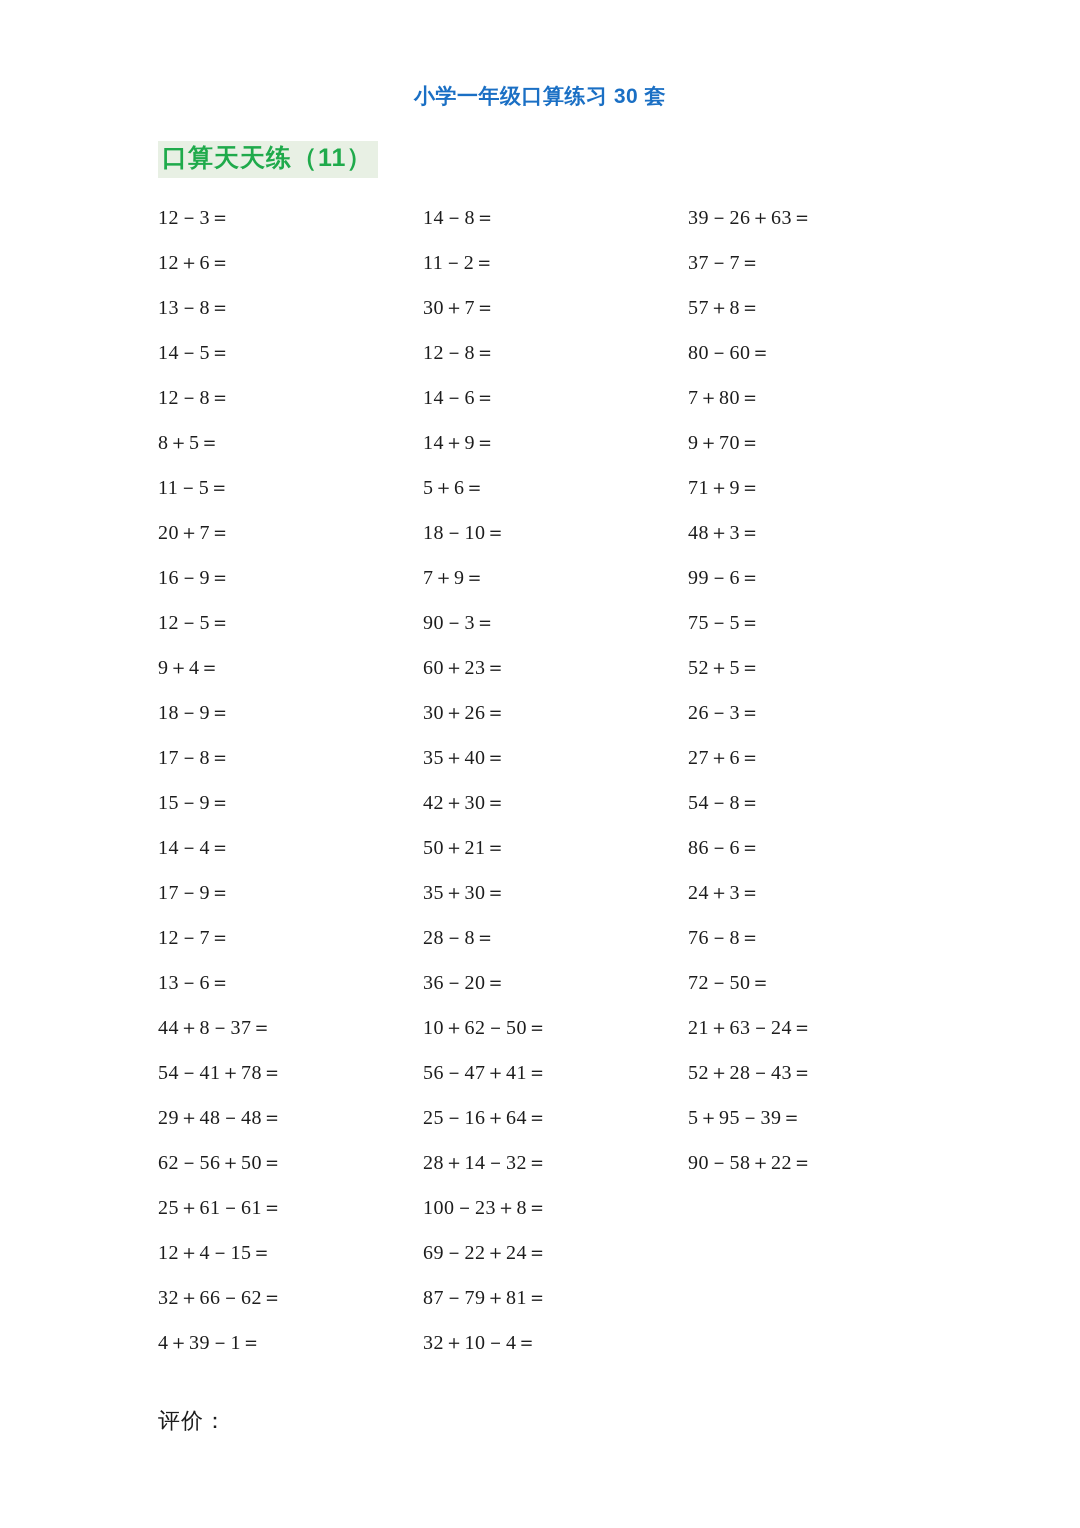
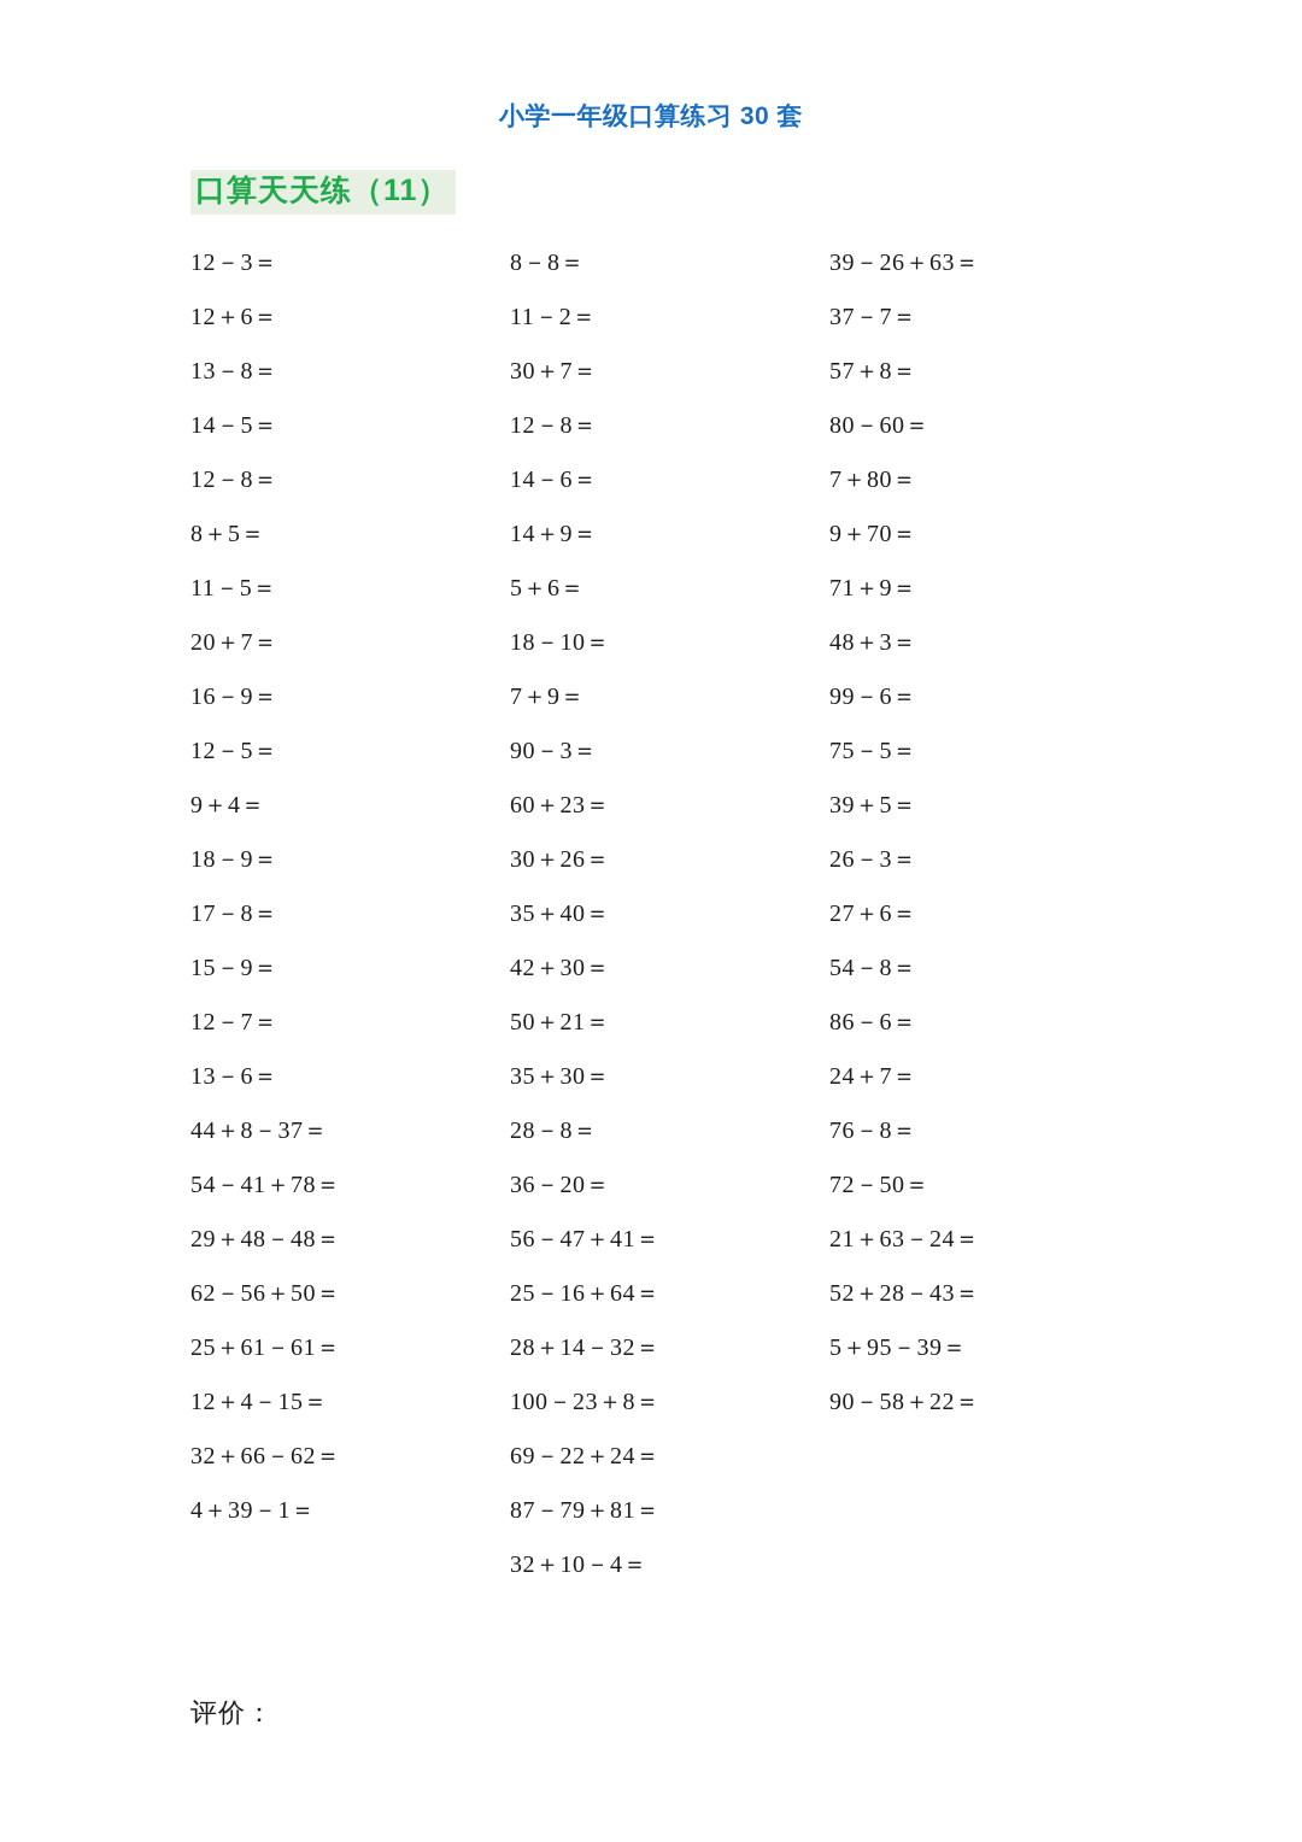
  小学一年级口算练习 30 套
  口算天天练（11）
  12－3＝
  12＋6＝
  13－8＝
  14－5＝
  12－8＝
  8＋5＝
  11－5＝
  20＋7＝
  16－9＝
  12－5＝
  9＋4＝
  18－9＝
  17－8＝
  15－9＝
- 14－4＝
- 17－9＝
  12－7＝
  13－6＝
  44＋8－37＝
  54－41＋78＝
  29＋48－48＝
  62－56＋50＝
  25＋61－61＝
  12＋4－15＝
  32＋66－62＝
  4＋39－1＝
- 14－8＝
+ 8－8＝
  11－2＝
  30＋7＝
  12－8＝
  14－6＝
  14＋9＝
  5＋6＝
  18－10＝
  7＋9＝
  90－3＝
  60＋23＝
  30＋26＝
  35＋40＝
  42＋30＝
  50＋21＝
  35＋30＝
  28－8＝
  36－20＝
- 10＋62－50＝
  56－47＋41＝
  25－16＋64＝
  28＋14－32＝
  100－23＋8＝
  69－22＋24＝
  87－79＋81＝
  32＋10－4＝
  39－26＋63＝
  37－7＝
  57＋8＝
  80－60＝
  7＋80＝
  9＋70＝
  71＋9＝
  48＋3＝
  99－6＝
  75－5＝
- 52＋5＝
+ 39＋5＝
  26－3＝
  27＋6＝
  54－8＝
  86－6＝
- 24＋3＝
+ 24＋7＝
  76－8＝
  72－50＝
  21＋63－24＝
  52＋28－43＝
  5＋95－39＝
  90－58＋22＝
  评价：
